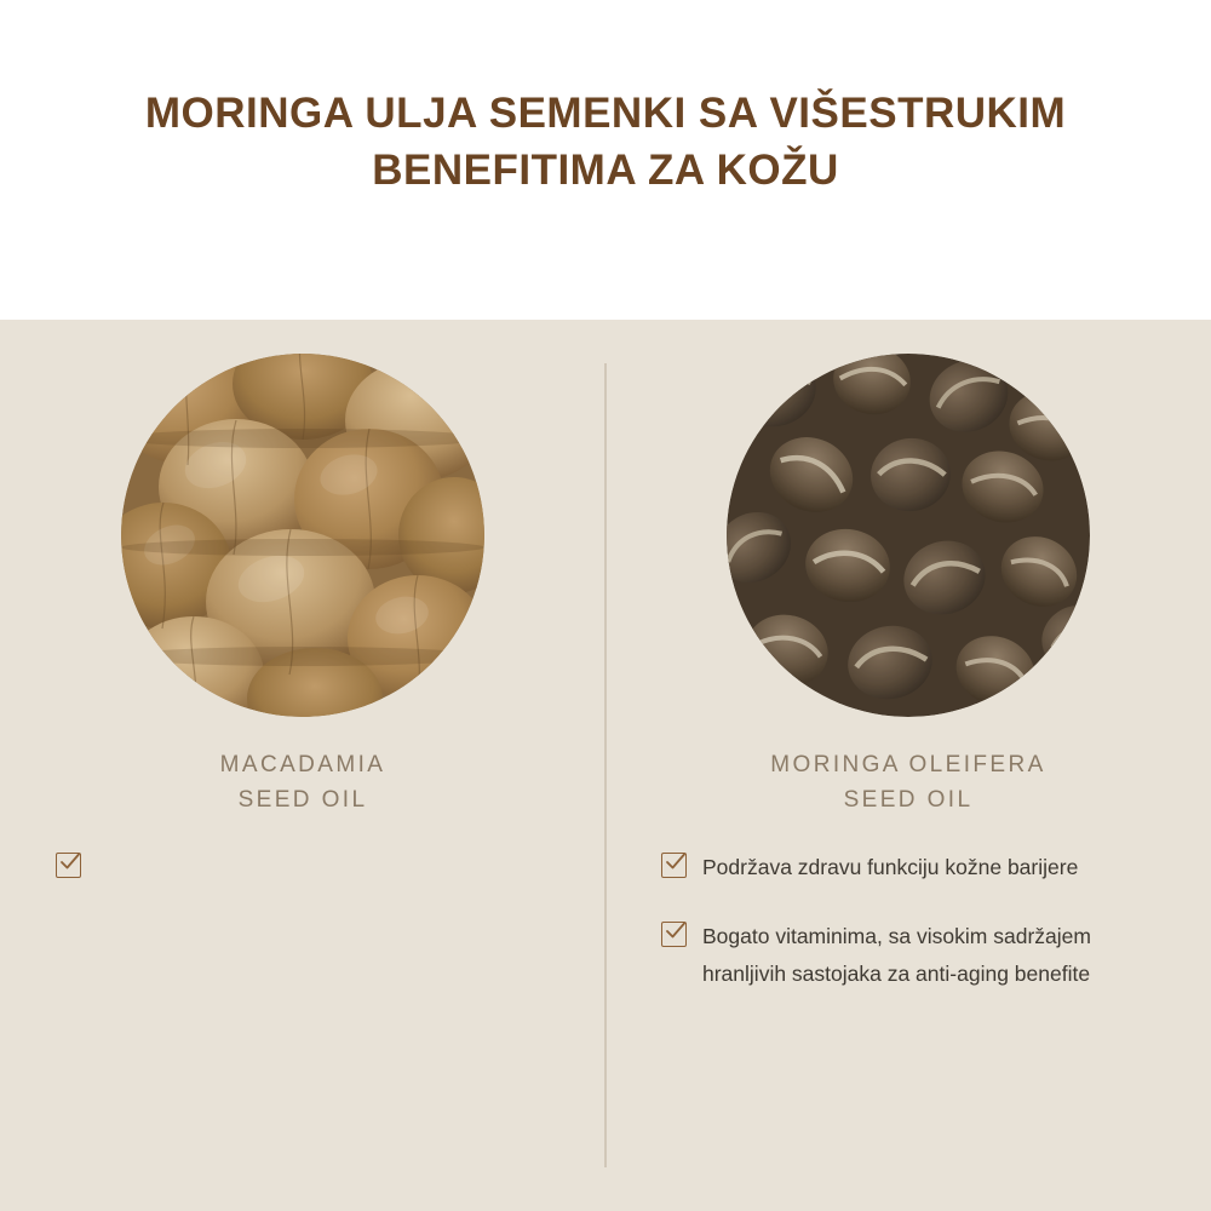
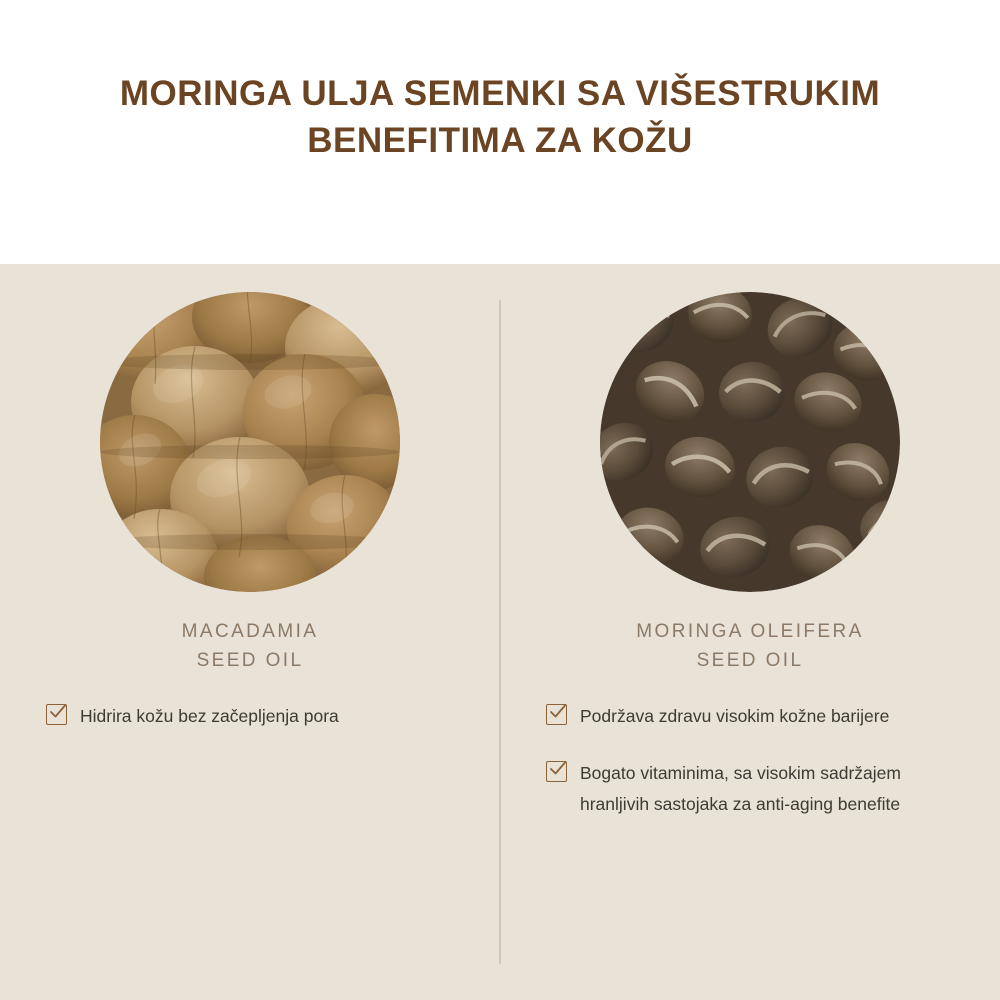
  MORINGA ULJA SEMENKI SA VIŠESTRUKIM BENEFITIMA ZA KOŽU
  MACADAMIA
  SEED OIL
+ Hidrira kožu bez začepljenja pora
  MORINGA OLEIFERA
  SEED OIL
- Podržava zdravu funkciju kožne barijere
+ Podržava zdravu visokim kožne barijere
  Bogato vitaminima, sa visokim sadržajem hranljivih sastojaka za anti-aging benefite
